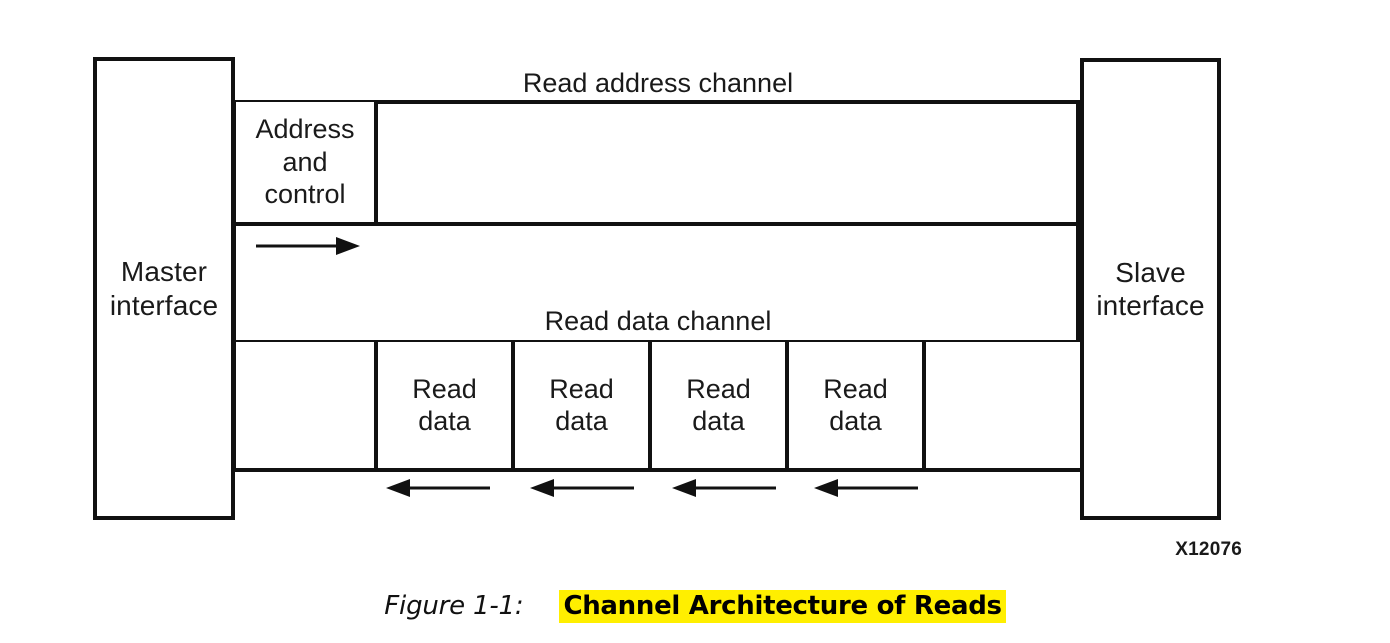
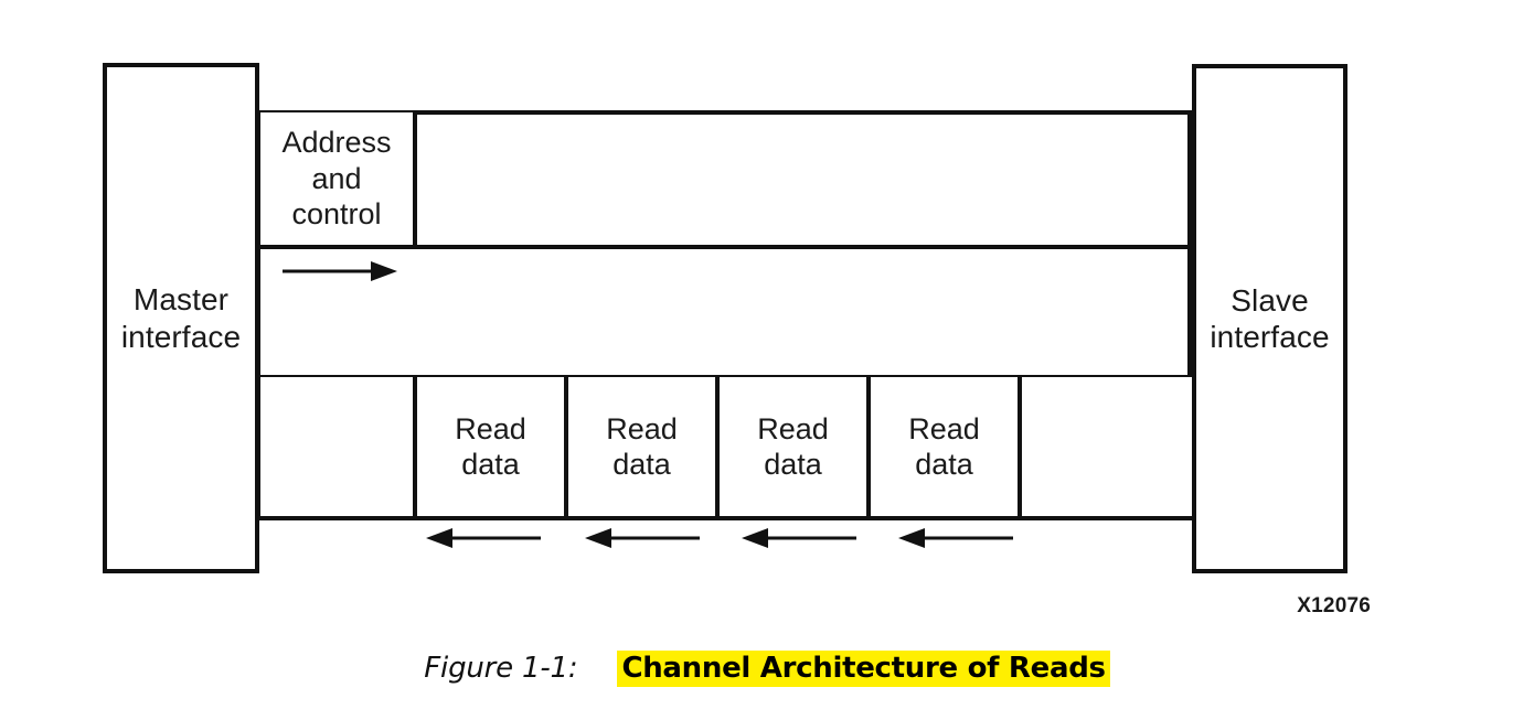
  Master
  interface
  Slave
  interface
- Read address channel
- Read data channel
  Address
  and
  control
  Read
  data
  Read
  data
  Read
  data
  Read
  data
  X12076
  Figure 1-1:
  Channel Architecture of Reads
